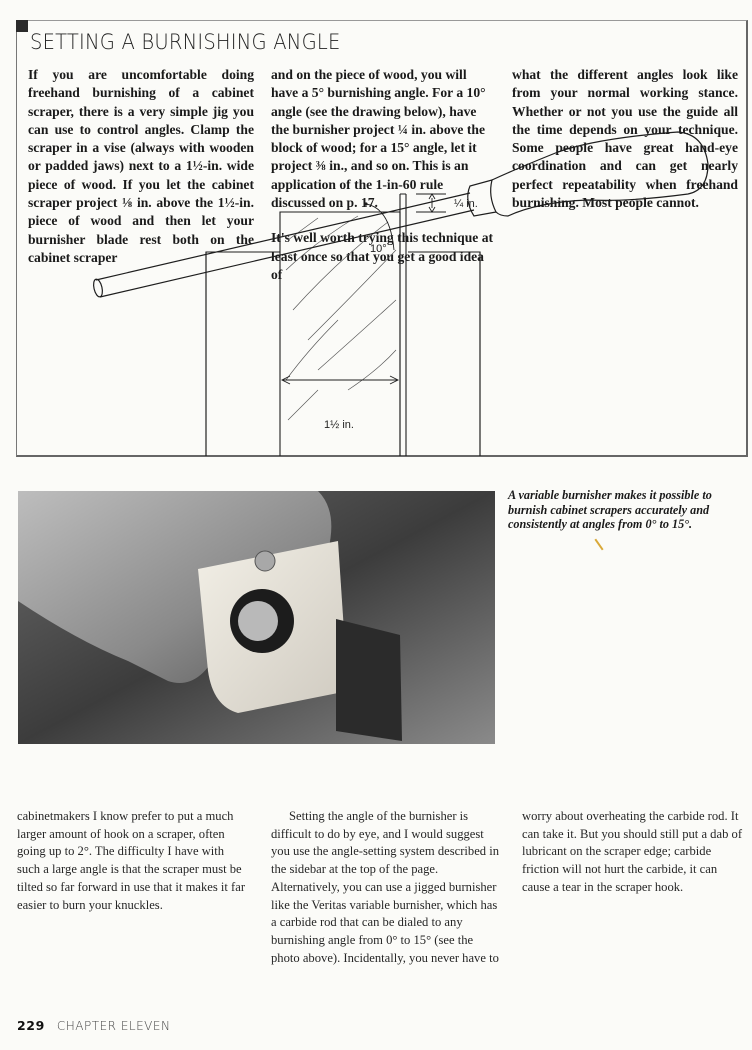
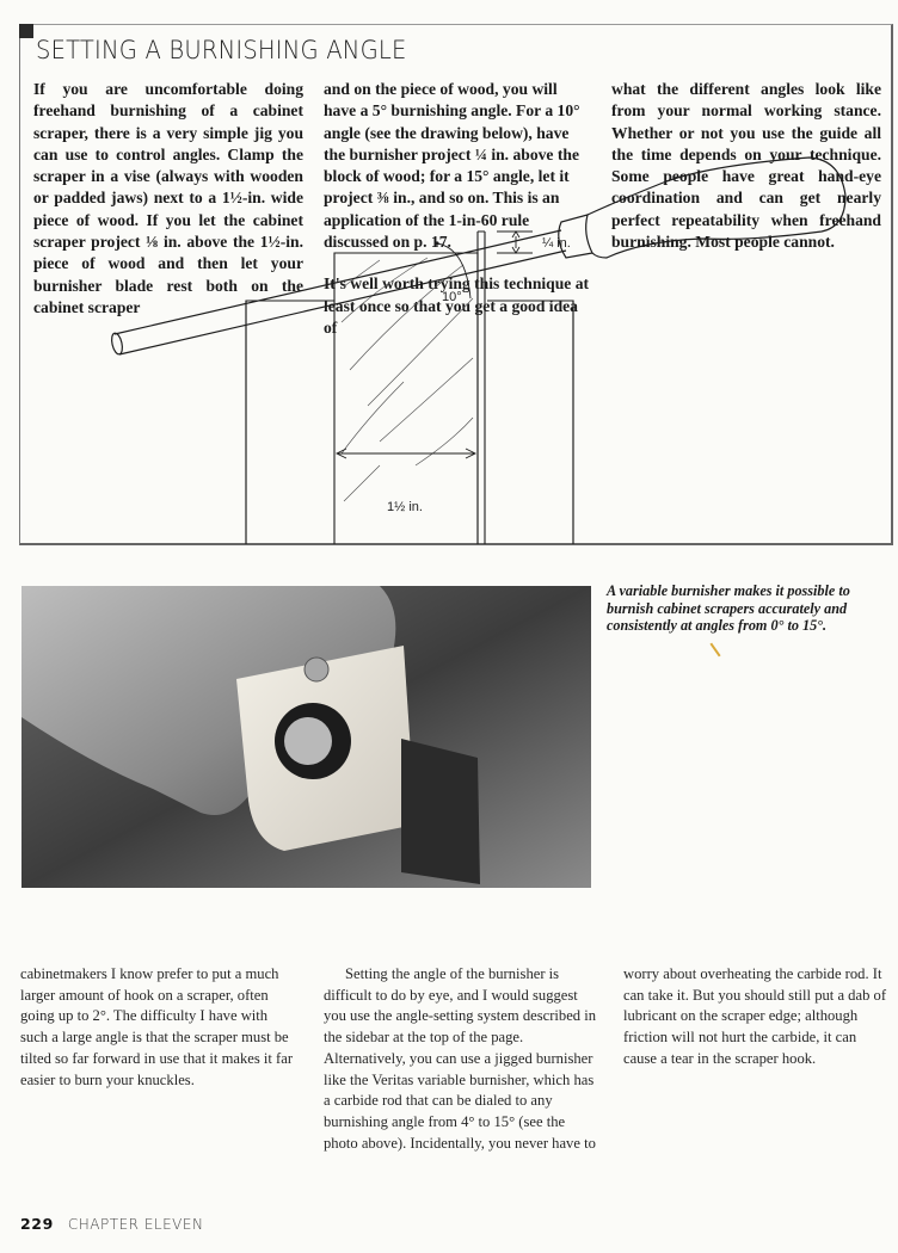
  SETTING A BURNISHING ANGLE
  If you are uncomfortable doing freehand burnishing of a cabinet scraper, there is a very simple jig you can use to control angles. Clamp the scraper in a vise (always with wooden or padded jaws) next to a 1½-in. wide piece of wood. If you let the cabinet scraper project ⅛ in. above the 1½-in. piece of wood and then let your burnisher blade rest both on the cabinet scraper
  and on the piece of wood, you will have a 5° burnishing angle. For a 10° angle (see the drawing below), have the burnisher project ¼ in. above the block of wood; for a 15° angle, let it project ⅜ in., and so on. This is an application of the 1-in-60 rule discussed on p. 17.
  I's wellorth trying this technique at ast once so that yo get a good idea o
  what the different angles look like from your normal working stance. Whether or not you use the guide all the time depends on your technique. Some peple have great had-eye coordination and can get nearly perfect repeatability when freehand burnisng. Most people cannot.
  ¼ in.
  10°
  1½ in.
  A variable burnisher makes it possible to burnish cabinet scrapers accurately and consistently at angles from 0° to 15°.
  cabinetmakers I know prefer to put a much larger amount of hook on a scraper, often going up to 2°. The difficulty I have with such a large angle is that the scraper must be tilted so far forward in use that it makes it far easier to burn your knuckles.
- Setting the angle of the burnisher is difficult to do by eye, and I would suggest you use the angle-setting system described in the sidebar at the top of the page. Alternatively, you can use a jigged burnisher like the Veritas variable burnisher, which has a carbide rod that can be dialed to any burnishing angle from 0° to 15° (see the photo above). Incidentally, you never have to
+ Setting the angle of the burnisher is difficult to do by eye, and I would suggest you use the angle-setting system described in the sidebar at the top of the page. Alternatively, you can use a jigged burnisher like the Veritas variable burnisher, which has a carbide rod that can be dialed to any burnishing angle from 4° to 15° (see the photo above). Incidentally, you never have to
- worry about overheating the carbide rod. It can take it. But you should still put a dab of lubricant on the scraper edge; carbide friction will not hurt the carbide, it can cause a tear in the scraper hook.
+ worry about overheating the carbide rod. It can take it. But you should still put a dab of lubricant on the scraper edge; although friction will not hurt the carbide, it can cause a tear in the scraper hook.
  229
  CHAPTER ELEVEN
